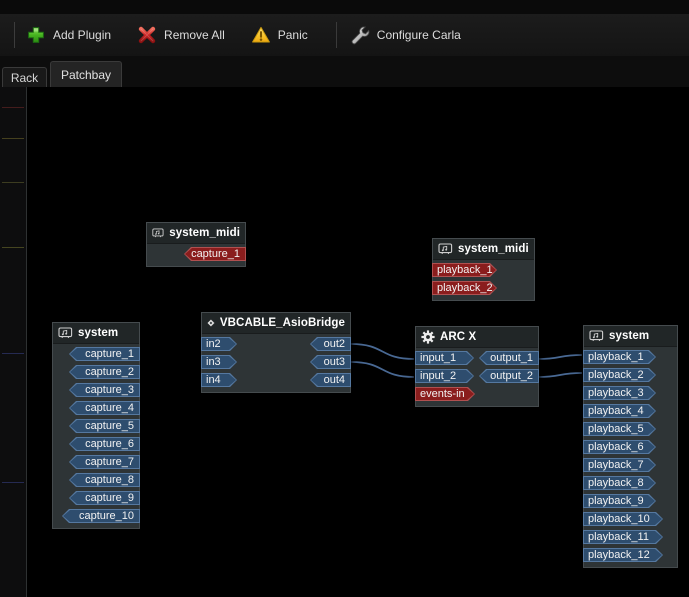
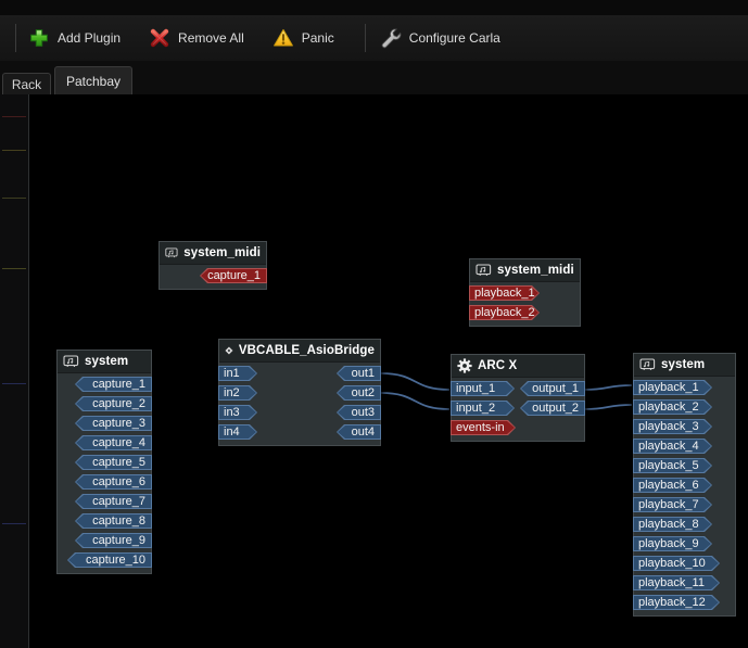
  Add Plugin
  Remove All
  Panic
  Configure Carla
  Rack
  Patchbay
  system_midi
  capture_1
  system_midi
  playback_1
  playback_2
  system
  capture_1
  capture_2
  capture_3
  capture_4
  capture_5
  capture_6
  capture_7
  capture_8
  capture_9
  capture_10
  VBCABLE_AsioBridge
+ in1
+ out1
  in2
  out2
  in3
  out3
  in4
  out4
  ARC X
  input_1
  output_1
  input_2
  output_2
  events-in
  system
  playback_1
  playback_2
  playback_3
  playback_4
  playback_5
  playback_6
  playback_7
  playback_8
  playback_9
  playback_10
  playback_11
  playback_12
